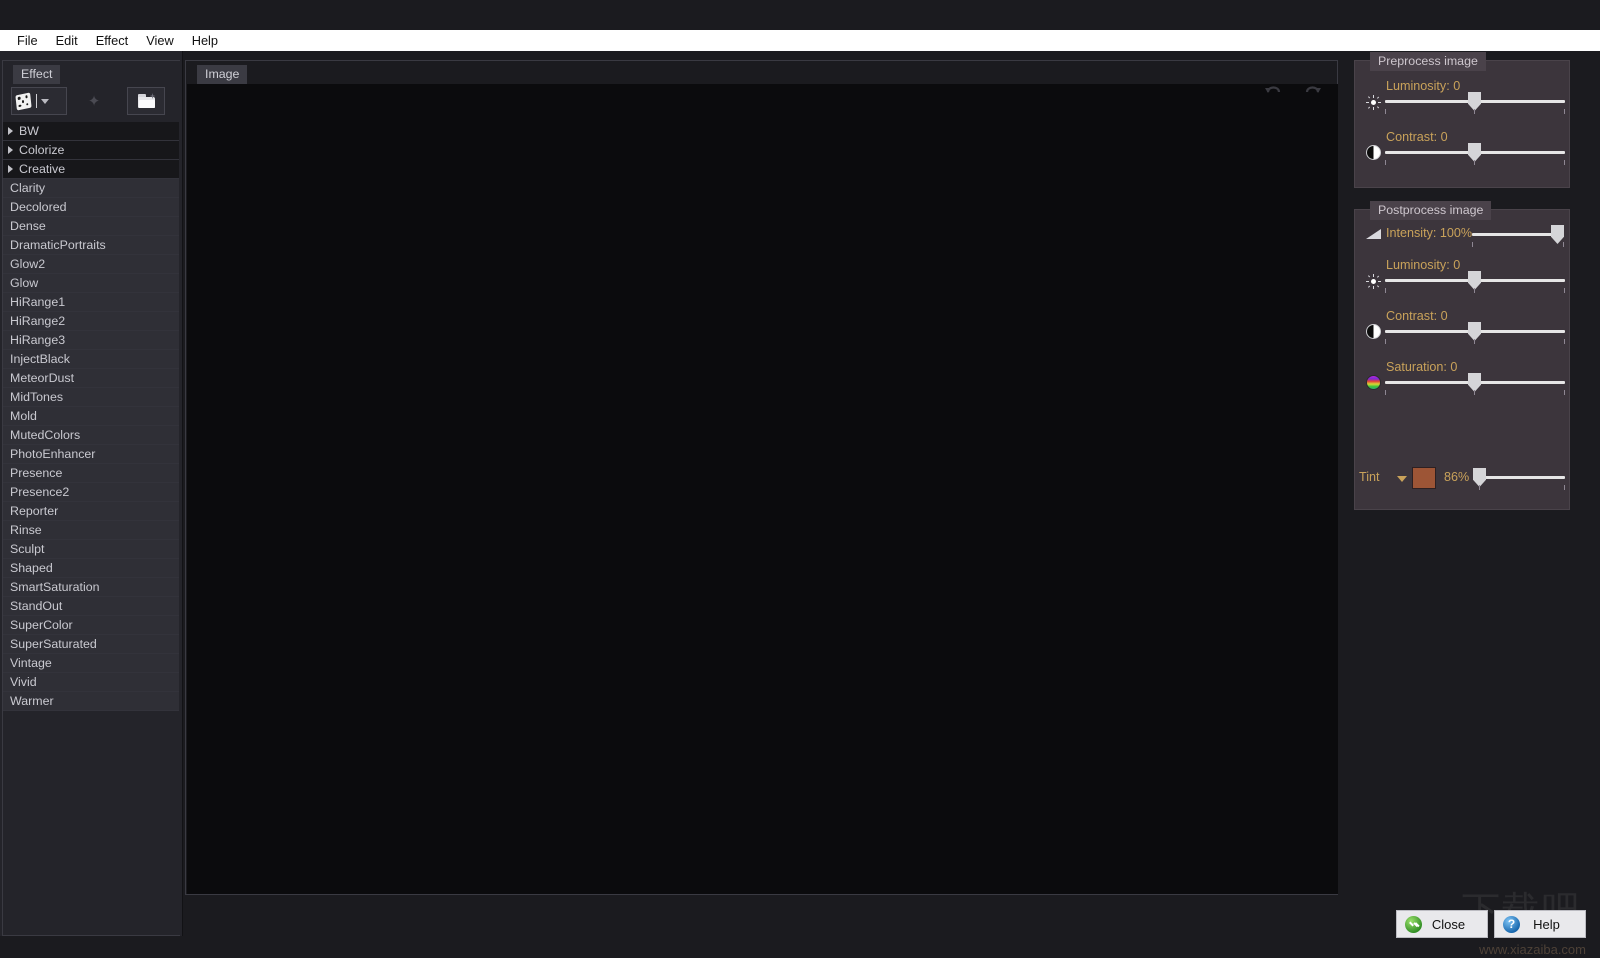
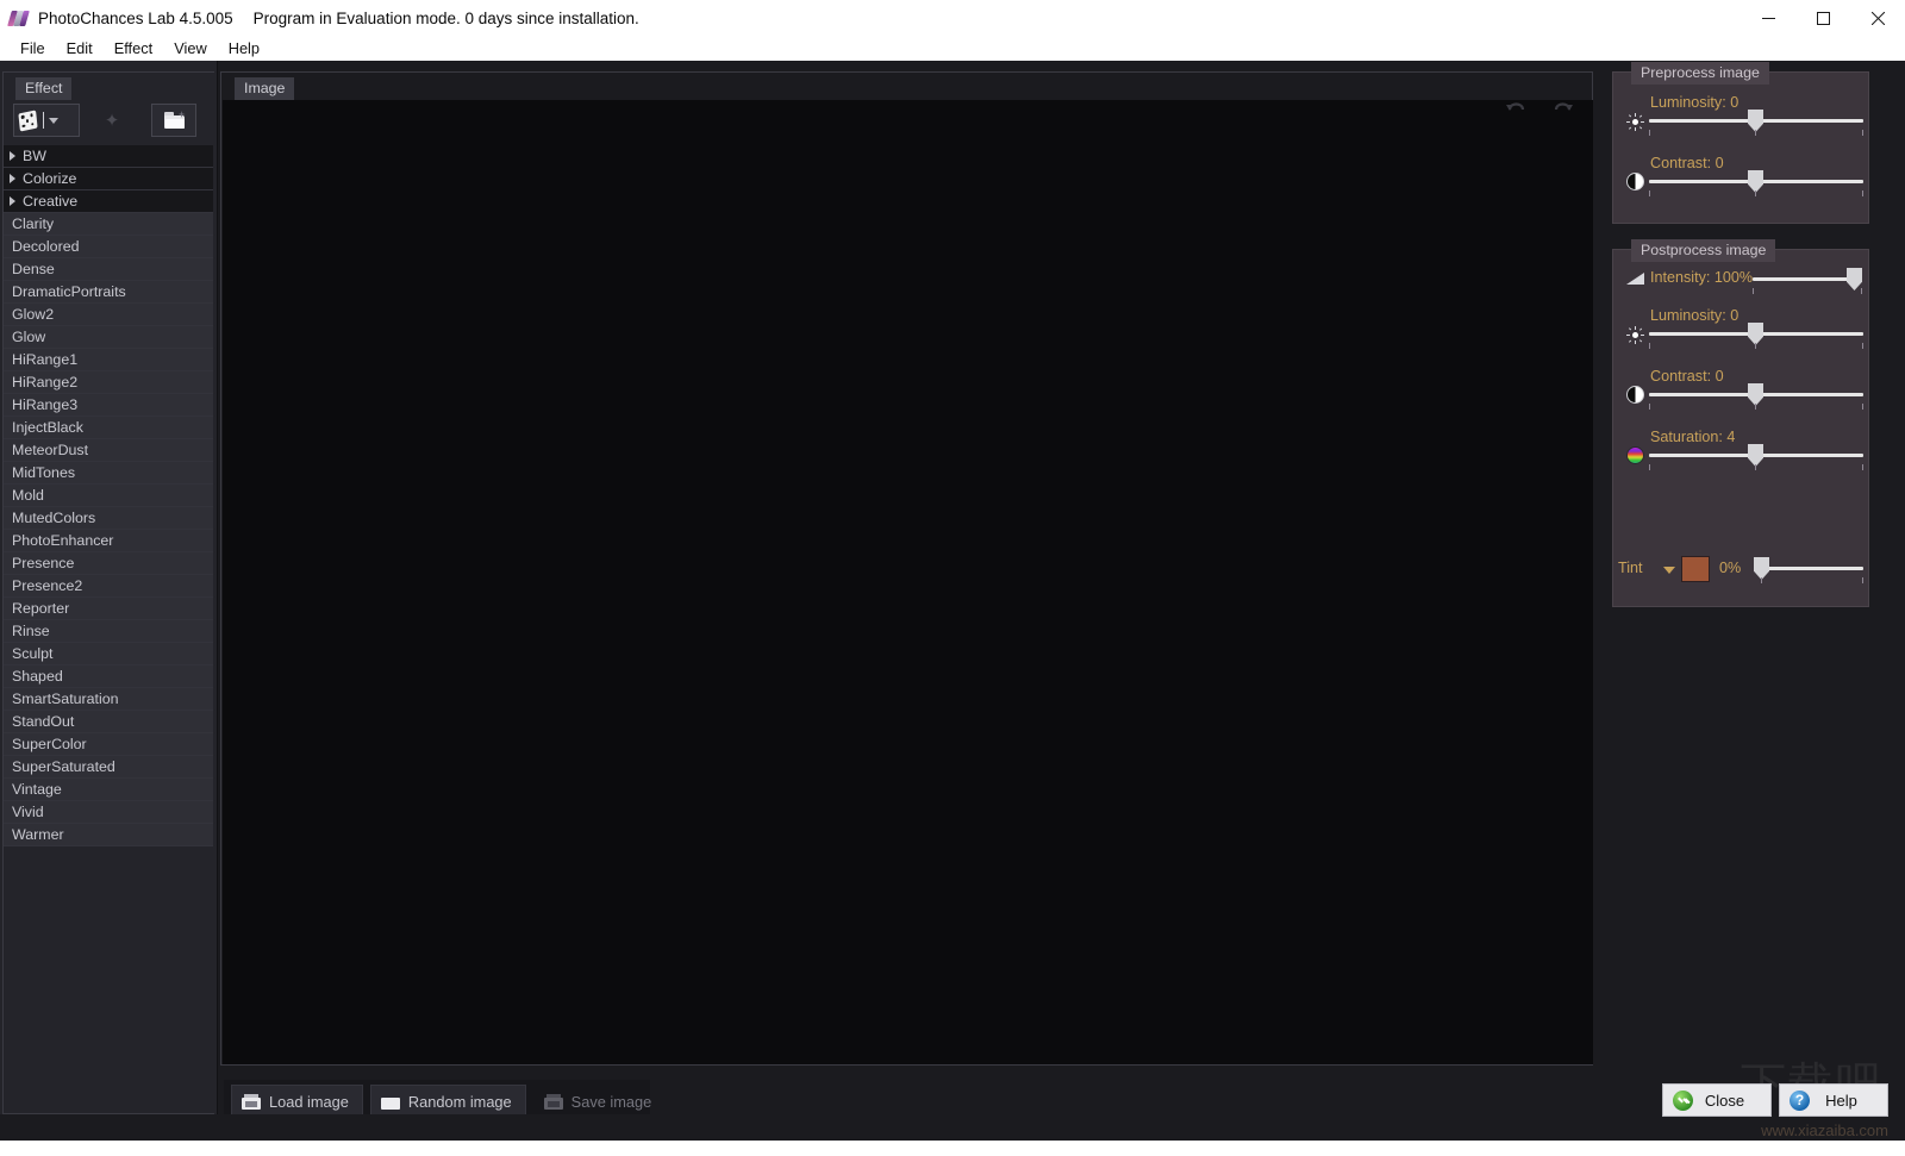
+ PhotoChances Lab 4.5.005
+ Program in Evaluation mode. 0 days since installation.
  File
  Edit
  Effect
  View
  Help
  Effect
  ✦
  BW
  Colorize
  Creative
  Clarity
  Decolored
  Dense
  DramaticPortraits
  Glow2
  Glow
  HiRange1
  HiRange2
  HiRange3
  InjectBlack
  MeteorDust
  MidTones
  Mold
  MutedColors
  PhotoEnhancer
  Presence
  Presence2
  Reporter
  Rinse
  Sculpt
  Shaped
  SmartSaturation
  StandOut
  SuperColor
  SuperSaturated
  Vintage
  Vivid
  Warmer
  Image
+ Load image
+ Random image
+ Save image
  Preprocess image
  Luminosity: 0
  Contrast: 0
  Postprocess image
  Intensity: 100%
  Luminosity: 0
  Contrast: 0
- Saturation: 0
+ Saturation: 4
  Tint
- 86%
+ 0%
  www.xiazaiba.com
  Close
  ?
  Help
